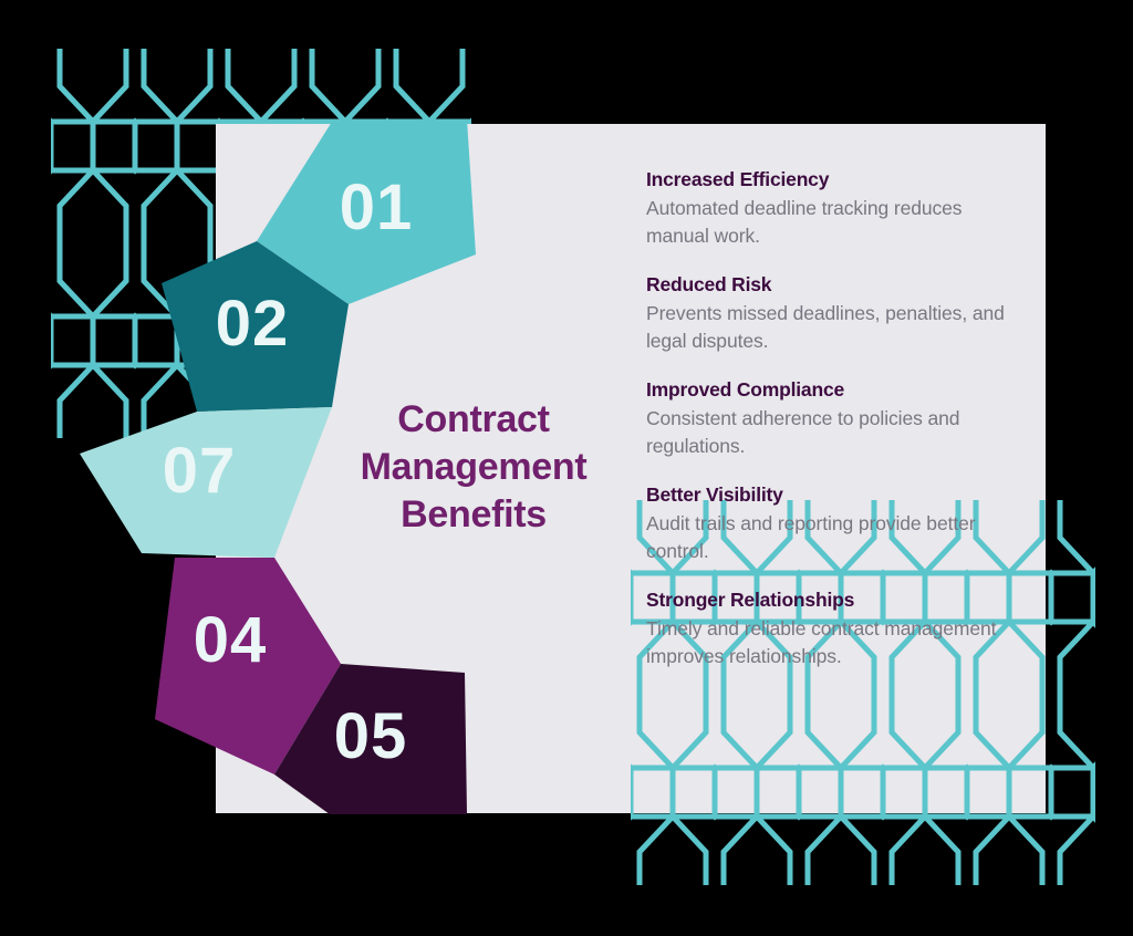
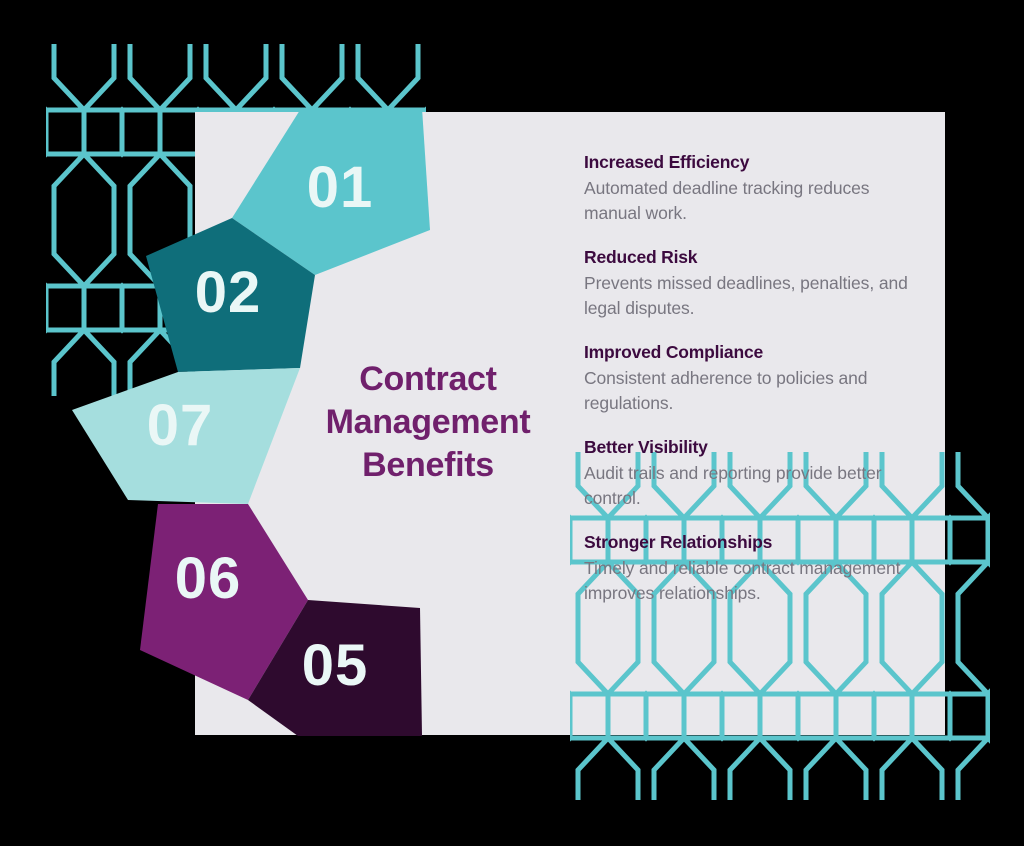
  01
  02
  07
- 04
+ 06
  05
  Contract
  Management
  Benefits
  Increased Efficiency
  Automated deadline tracking reduces manual work.
  Reduced Risk
  Prevents missed deadlines, penalties, and legal disputes.
  Improved Compliance
  Consistent adherence to policies and regulations.
  Better Visibility
  Audit trails and reporting provide better control.
  Stronger Relationships
  Timely and reliable contract management improves relationships.
